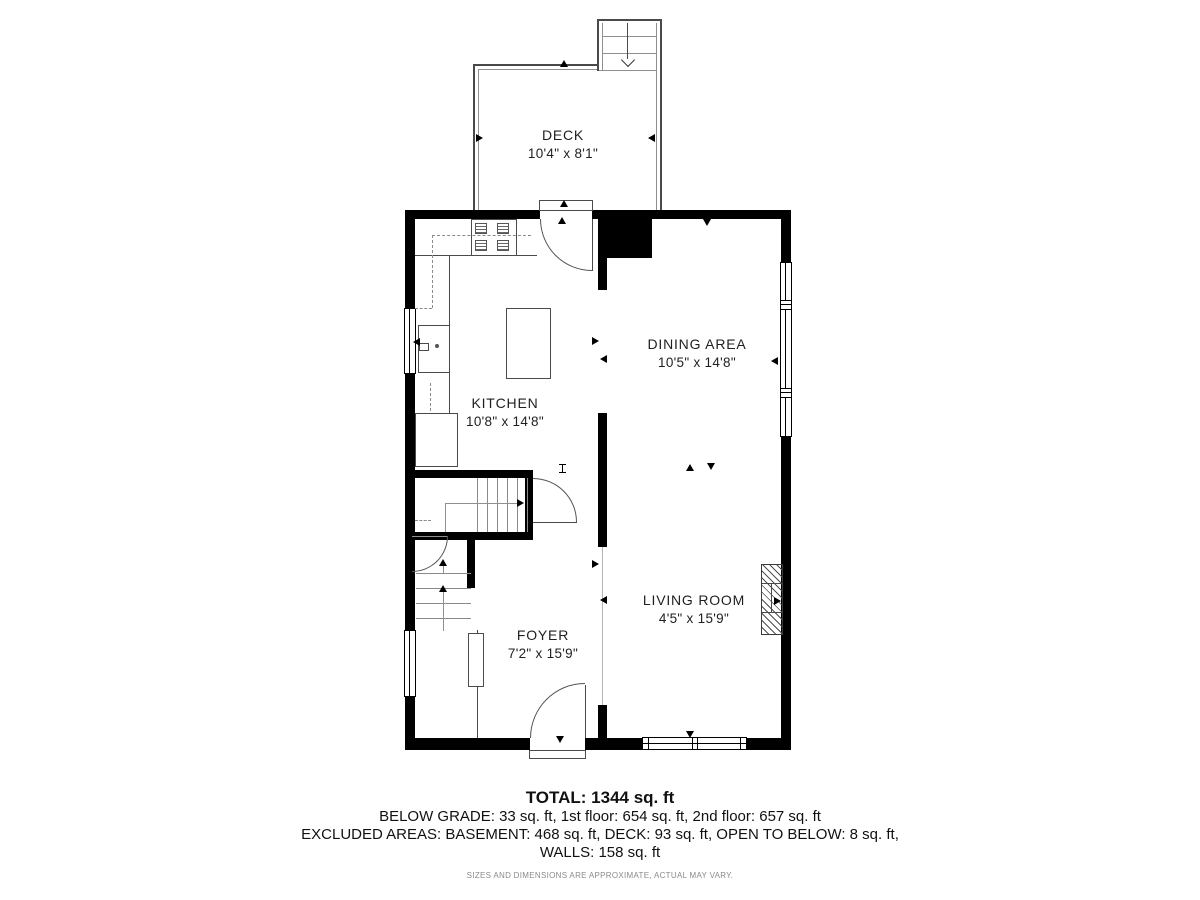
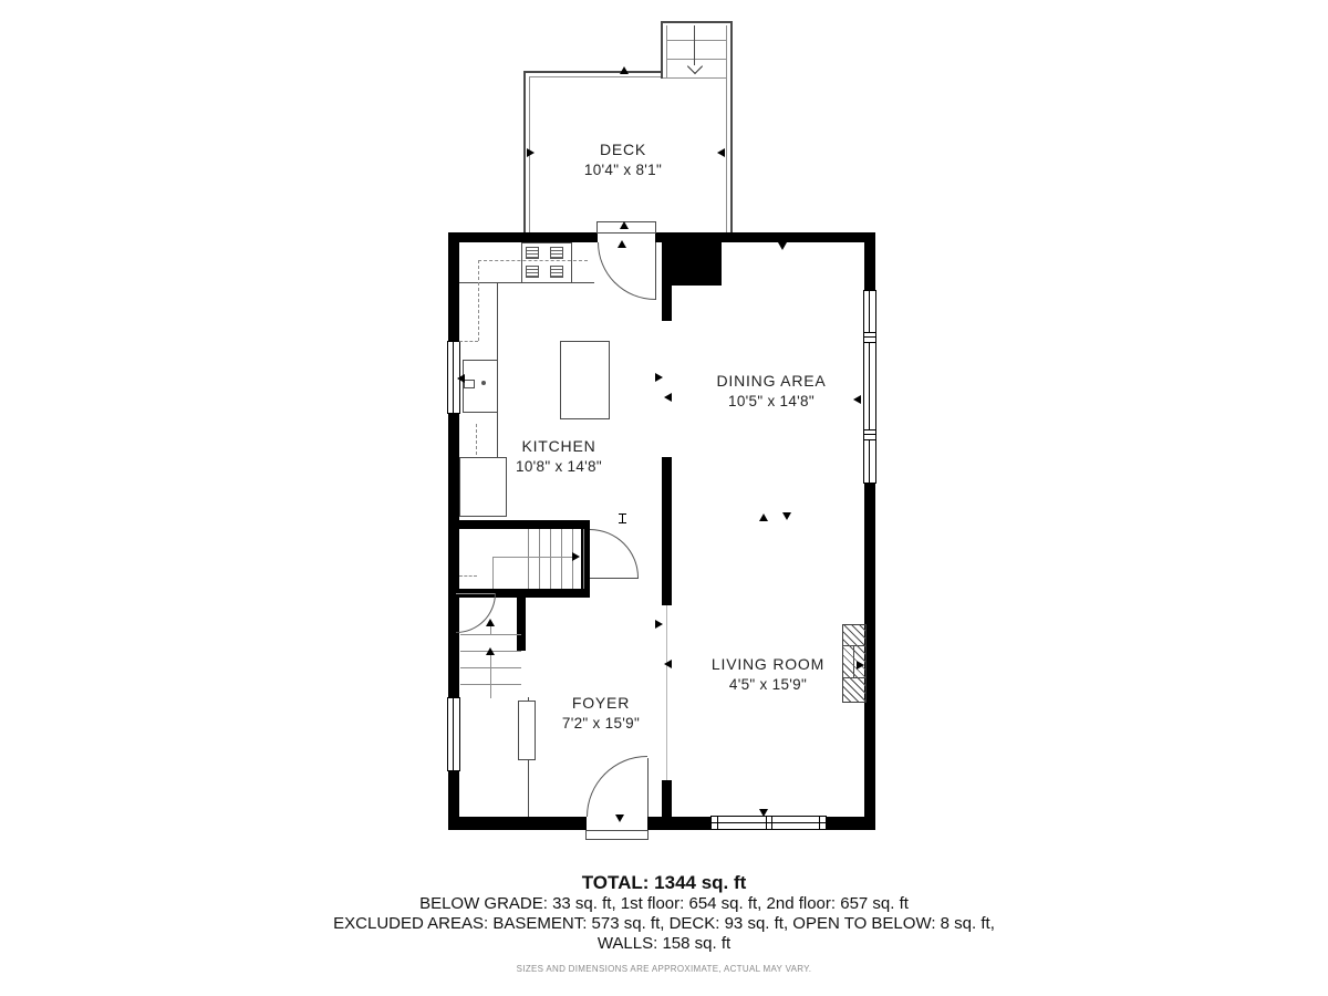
  DECK
  10'4" x 8'1"
  KITCHEN
  10'8" x 14'8"
  DINING AREA
  10'5" x 14'8"
  LIVING ROOM
  4'5" x 15'9"
  FOYER
  7'2" x 15'9"
  TOTAL: 1344 sq. ft
  BELOW GRADE: 33 sq. ft, 1st floor: 654 sq. ft, 2nd floor: 657 sq. ft
- EXCLUDED AREAS: BASEMENT: 468 sq. ft, DECK: 93 sq. ft, OPEN TO BELOW: 8 sq. ft,
+ EXCLUDED AREAS: BASEMENT: 573 sq. ft, DECK: 93 sq. ft, OPEN TO BELOW: 8 sq. ft,
  WALLS: 158 sq. ft
  SIZES AND DIMENSIONS ARE APPROXIMATE, ACTUAL MAY VARY.
